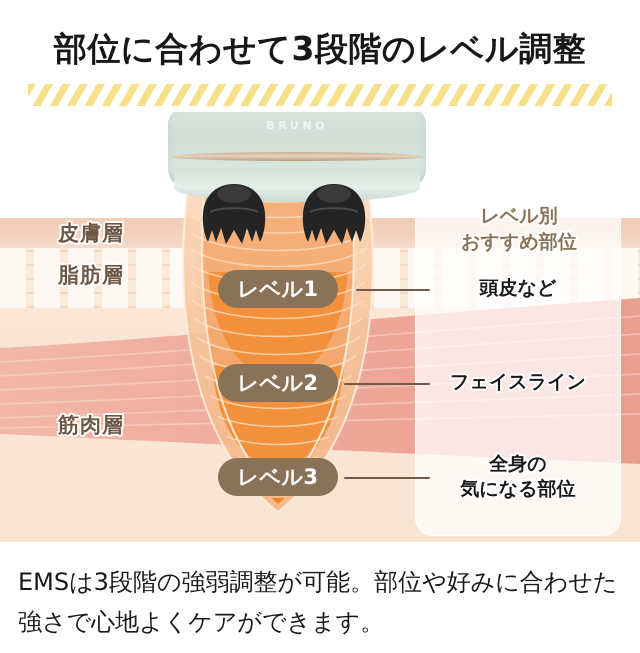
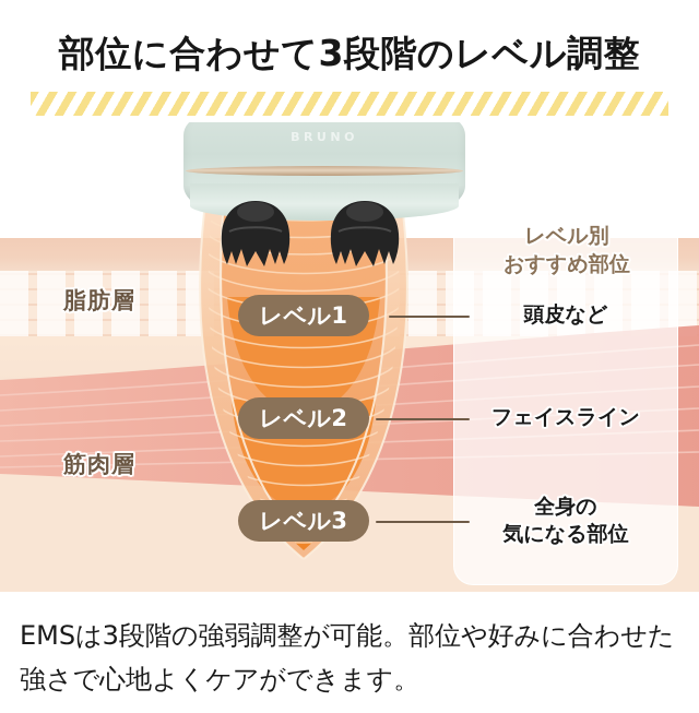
  部位に合わせて3段階のレベル調整
  BRUNO
- 皮膚層
  脂肪層
  筋肉層
  レベル別
  おすすめ部位
  頭皮など
  フェイスライン
  全身の
  気になる部位
  レベル1
  レベル2
  レベル3
  EMSは3段階の強弱調整が可能。部位や好みに合わせた強さで心地よくケアができます。
